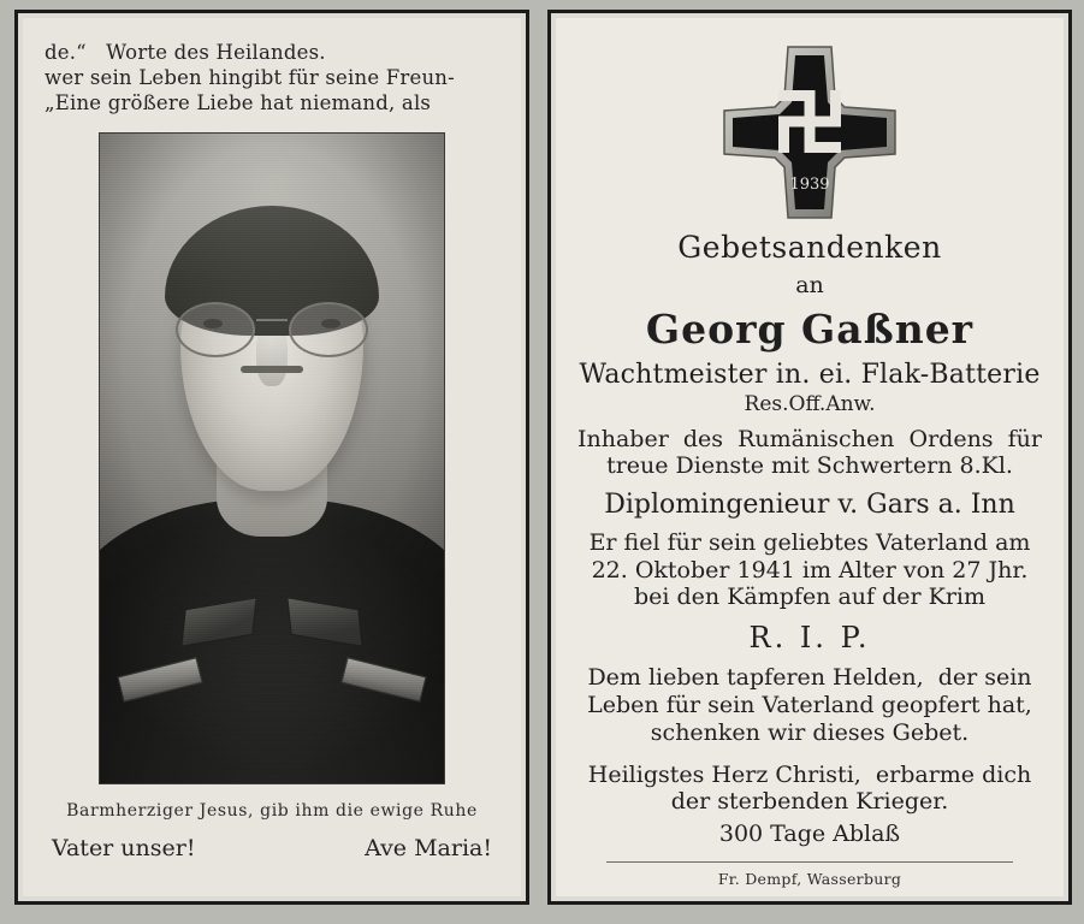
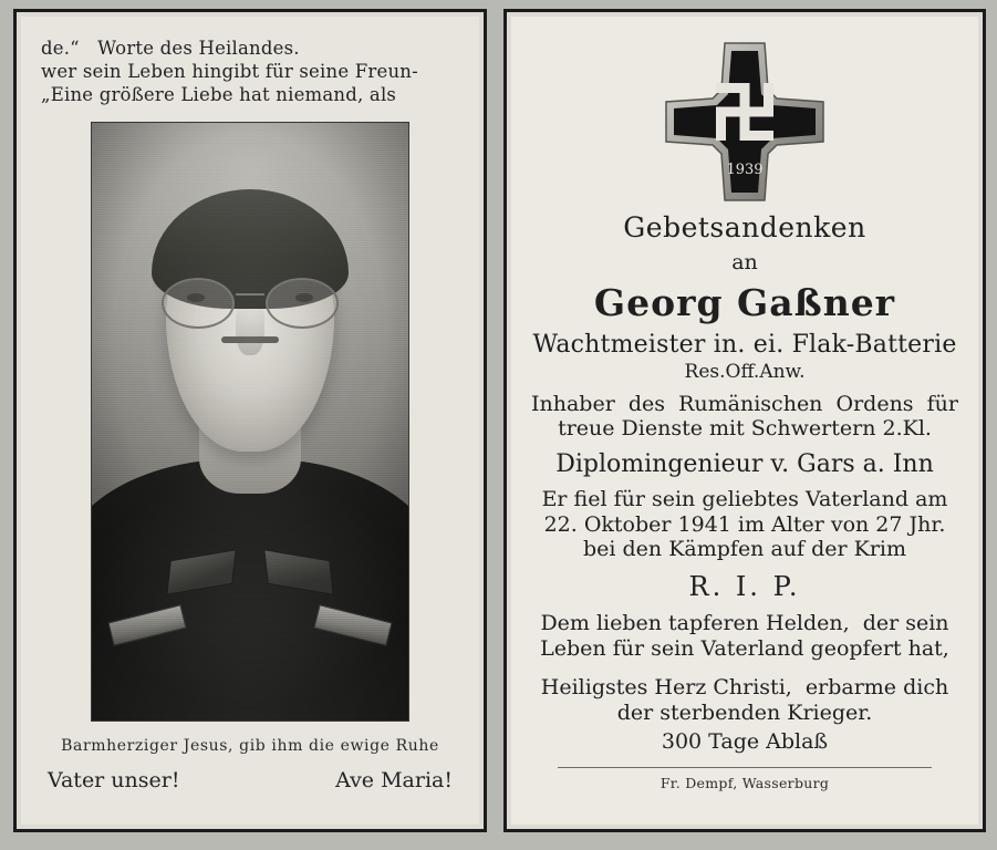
  de.“ Worte des Heilandes.
  wer sein Leben hingibt für seine Freun-
  „Eine größere Liebe hat niemand, als
  Barmherziger Jesus, gib ihm die ewige Ruhe
  Vater unser!
  Ave Maria!
  1939
  Gebetsandenken
  an
  Georg Gaßner
  Wachtmeister in. ei. Flak-Batterie
  Res.Off.Anw.
  Inhaber des Rumänischen Ordens für
- treue Dienste mit Schwertern 8.Kl.
+ treue Dienste mit Schwertern 2.Kl.
  Diplomingenieur v. Gars a. Inn
  Er fiel für sein geliebtes Vaterland am
  22. Oktober 1941 im Alter von 27 Jhr.
  bei den Kämpfen auf der Krim
  R. I. P.
  Dem lieben tapferen Helden, der sein
  Leben für sein Vaterland geopfert hat,
- schenken wir dieses Gebet.
  Heiligstes Herz Christi, erbarme dich
  der sterbenden Krieger.
  300 Tage Ablaß
  Fr. Dempf, Wasserburg
